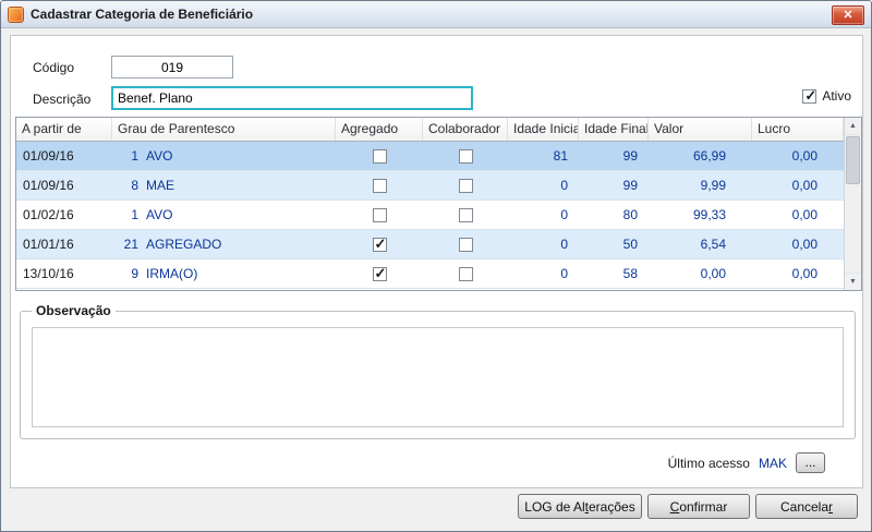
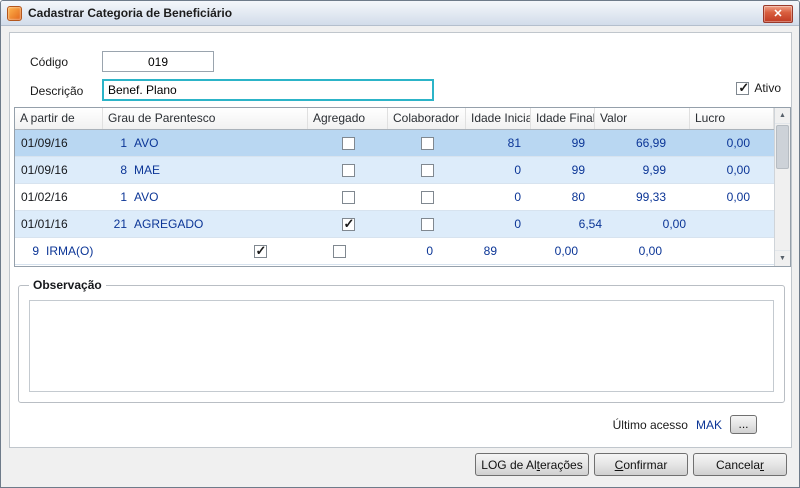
  Cadastrar Categoria de Beneficiário
  ✕
  Código
  019
  Descrição
  Benef. Plano
  Ativo
  A partir de
  Grau de Parentesco
  Agregado
  Colaborador
  Idade Inicia
  Idade Final
  Valor
  Lucro
  01/09/16
  1
  AVO
  81
  99
  66,99
  0,00
  01/09/16
  8
  MAE
  0
  99
  9,99
  0,00
  01/02/16
  1
  AVO
  0
  80
  99,33
  0,00
  01/01/16
  21
  AGREGADO
  0
- 50
  6,54
  0,00
- 13/10/16
  9
  IRMA(O)
  0
- 58
+ 89
  0,00
  0,00
  Observação
  Último acesso
  MAK
  ...
  LOG de Alterações
  Confirmar
  Cancelar
